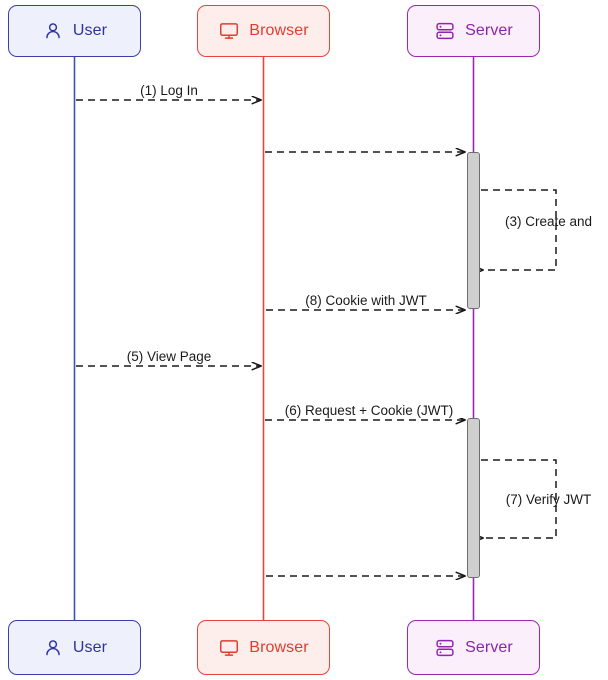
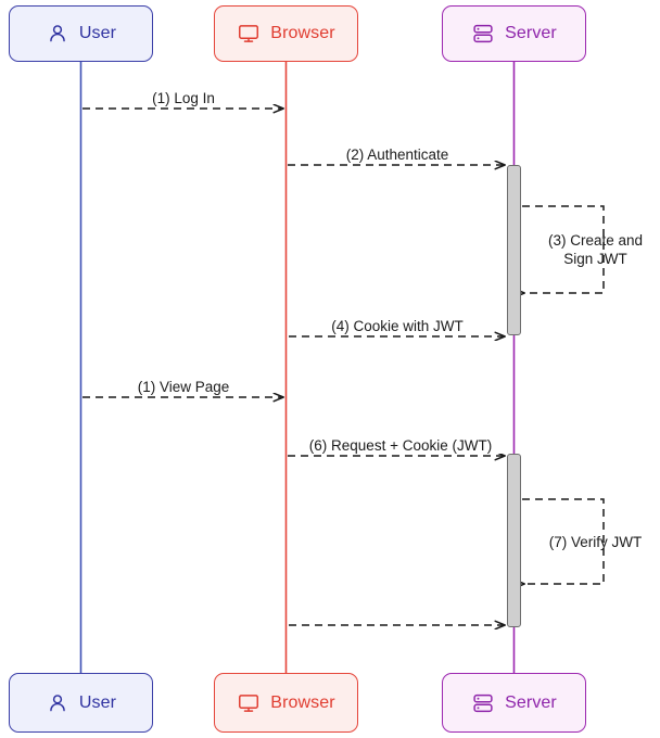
  User
  Browser
  Server
  User
  Browser
  Server
  (1) Log In
+ (2) Authenticate
  (3) Create and
+ Sign JWT
- (8) Cookie with JWT
+ (4) Cookie with JWT
- (5) View Page
+ (1) View Page
  (6) Request + Cookie (JWT)
  (7) Verify JWT
